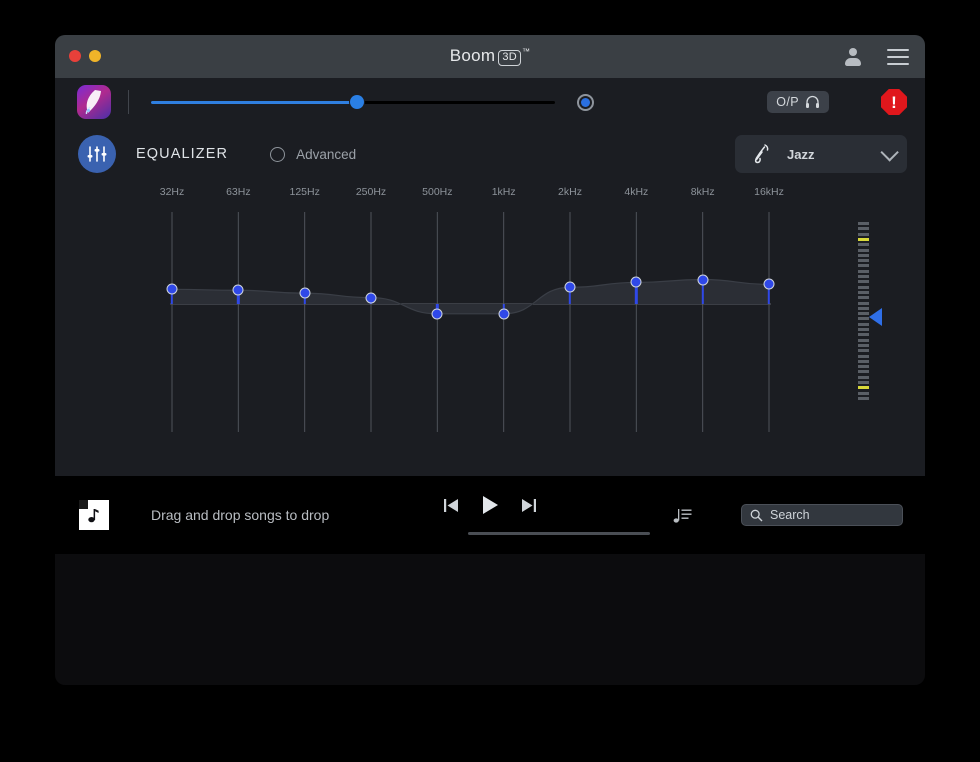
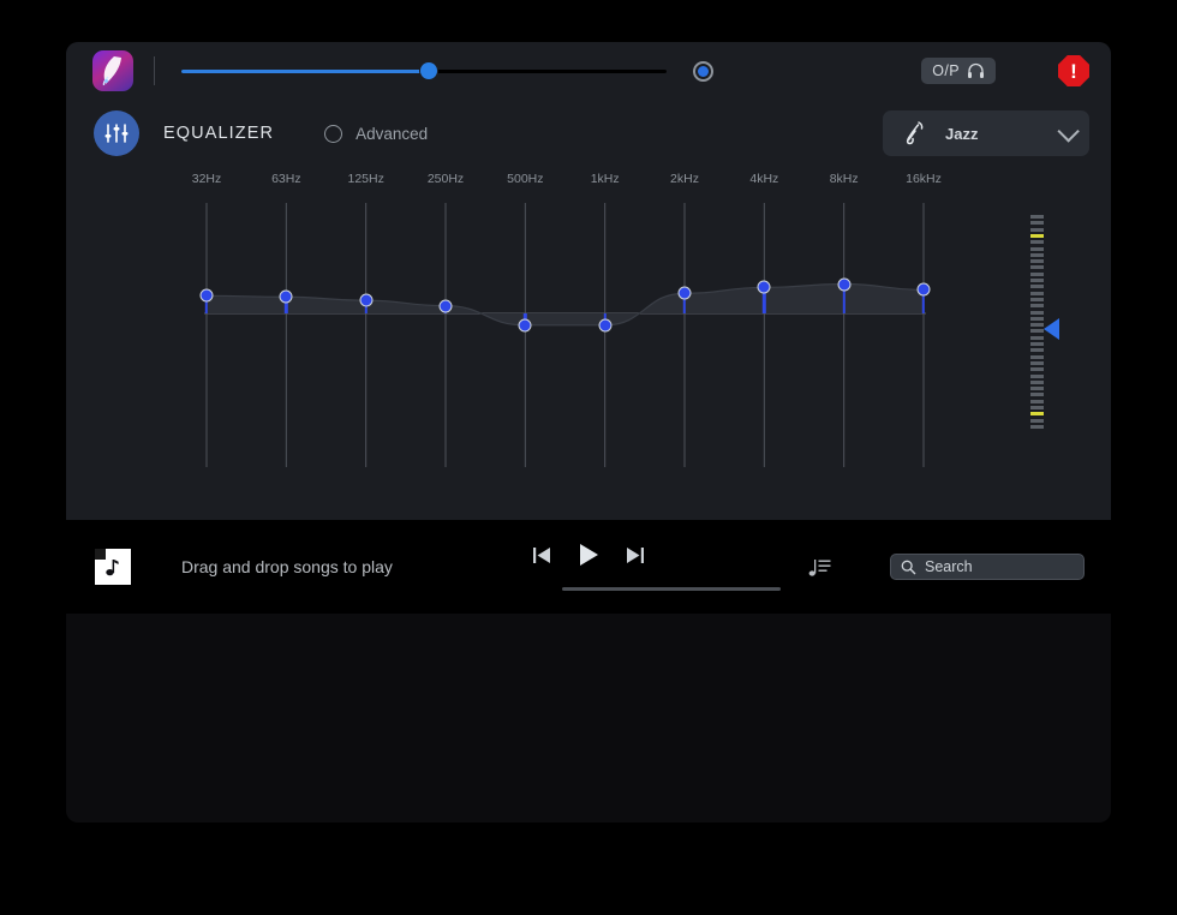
- Boom
- 3D
- ™
  O/P
  !
  EQUALIZER
  Advanced
  Jazz
  32Hz
  63Hz
  125Hz
  250Hz
  500Hz
  1kHz
  2kHz
  4kHz
  8kHz
  16kHz
- Drag and drop songs to drop
+ Drag and drop songs to play
  Search
